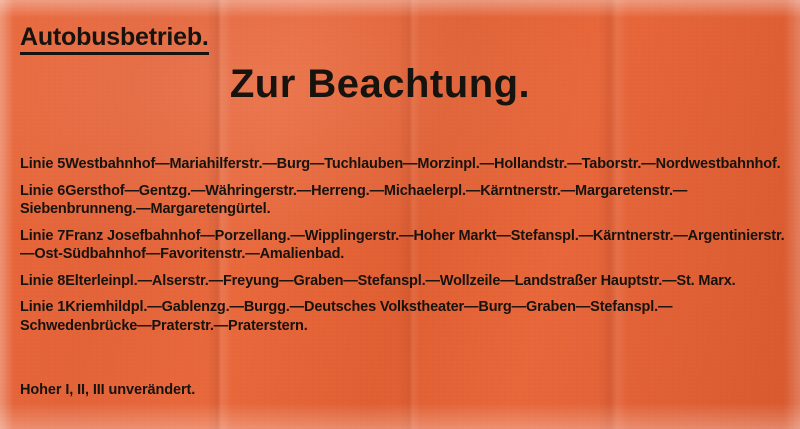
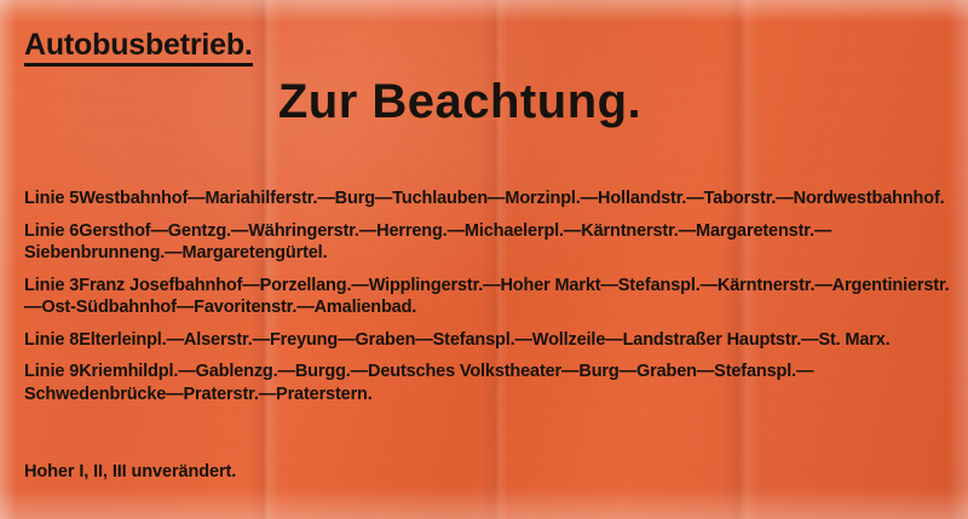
  Autobusbetrieb.
  Zur Beachtung.
  Linie 5 Westbahnhof—Mariahilferstr.—Burg—Tuchlauben—Morzinpl.—Hollandstr.—Taborstr.—Nordwestbahnhof.
  Linie 6 Gersthof—Gentzg.—Währingerstr.—Herreng.—Michaelerpl.—Kärntnerstr.—Margaretenstr.—Siebenbrunneng.—Margaretengürtel.
- Linie 7 Franz Josefbahnhof—Porzellang.—Wipplingerstr.—Hoher Markt—Stefanspl.—Kärntnerstr.—Argentinierstr.—Ost-Südbahnhof—Favoritenstr.—Amalienbad.
+ Linie 3 Franz Josefbahnhof—Porzellang.—Wipplingerstr.—Hoher Markt—Stefanspl.—Kärntnerstr.—Argentinierstr.—Ost-Südbahnhof—Favoritenstr.—Amalienbad.
  Linie 8 Elterleinpl.—Alserstr.—Freyung—Graben—Stefanspl.—Wollzeile—Landstraßer Hauptstr.—St. Marx.
- Linie 1 Kriemhildpl.—Gablenzg.—Burgg.—Deutsches Volkstheater—Burg—Graben—Stefanspl.—Schwedenbrücke—Praterstr.—Praterstern.
+ Linie 9 Kriemhildpl.—Gablenzg.—Burgg.—Deutsches Volkstheater—Burg—Graben—Stefanspl.—Schwedenbrücke—Praterstr.—Praterstern.
  Hoher I, II, III unverändert.
